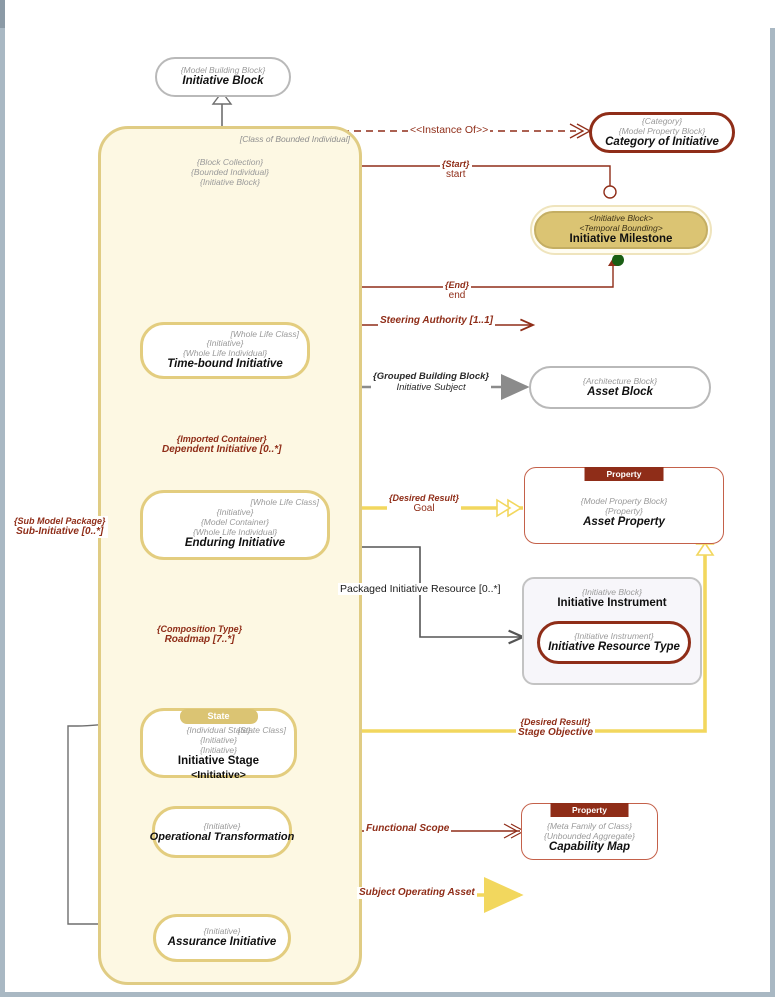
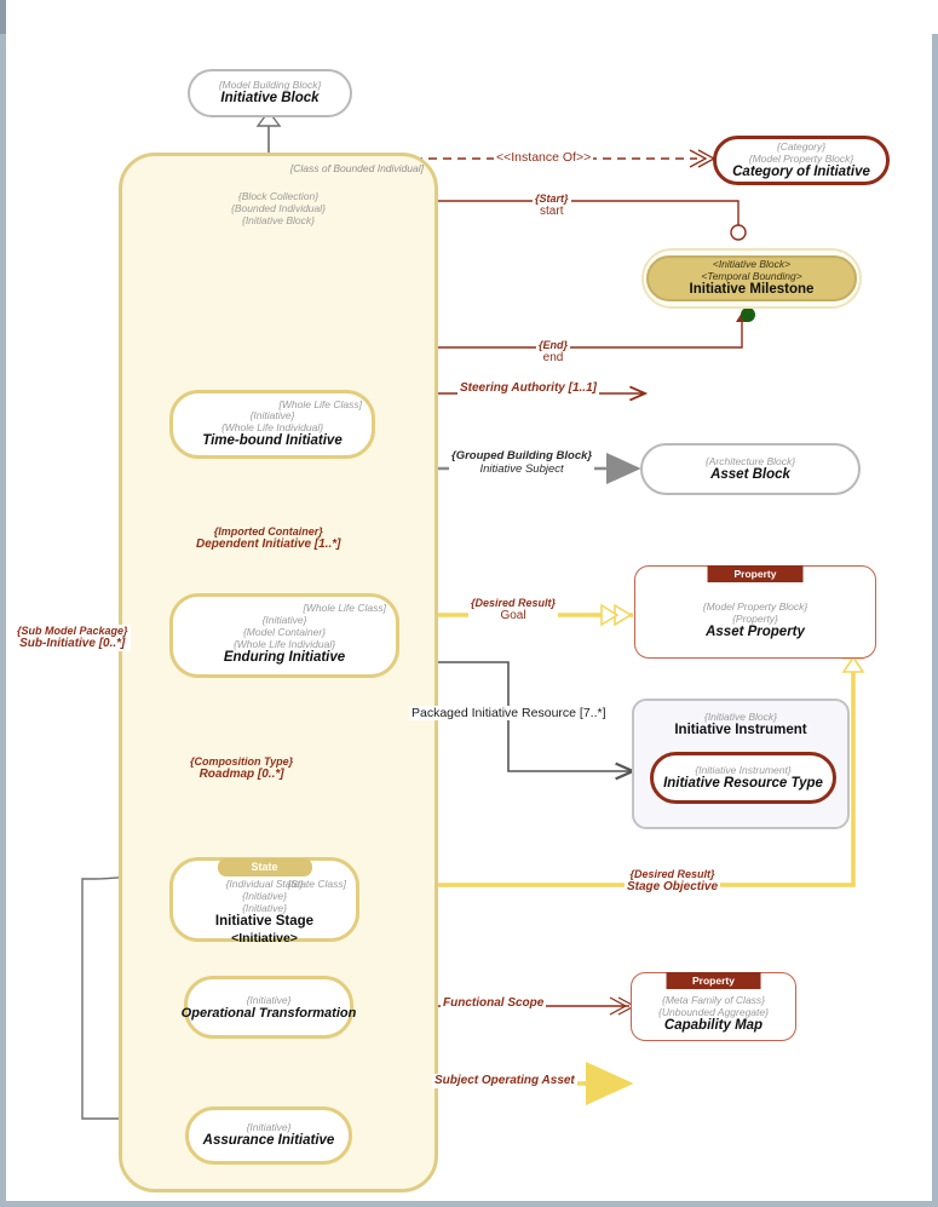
  {Model Building Block}
  Initiative Block
  [Class of Bounded Individual]
  {Block Collection}
  {Bounded Individual}
  {Initiative Block}
  {Category}
  {Model Property Block}
  Category of Initiative
  <Initiative Block>
  <Temporal Bounding>
  Initiative Milestone
  {Architecture Block}
  Asset Block
  [Whole Life Class]
  {Initiative}
  {Whole Life Individual}
  Time-bound Initiative
  [Whole Life Class]
  {Initiative}
  {Model Container}
  {Whole Life Individual}
  Enduring Initiative
  Property
  {Model Property Block}
  {Property}
  Asset Property
  {Initiative Block}
  Initiative Instrument
  {Initiative Instrument}
  Initiative Resource Type
  State
  [State Class]
  {Individual State}
  {Initiative}
  {Initiative}
  Initiative Stage
  <Initiative>
  {Initiative}
  Operational Transformation
  Property
  {Meta Family of Class}
  {Unbounded Aggregate}
  Capability Map
  {Initiative}
  Assurance Initiative
  <<Instance Of>>
  {Start}
  start
  {End}
  end
  Steering Authority [1..1]
  {Grouped Building Block}
  Initiative Subject
  {Imported Container}
- Dependent Initiative [0..*]
+ Dependent Initiative [1..*]
  {Sub Model Package}
  Sub-Initiative [0..*]
  {Desired Result}
  Goal
- Packaged Initiative Resource [0..*]
+ Packaged Initiative Resource [7..*]
  {Composition Type}
- Roadmap [7..*]
+ Roadmap [0..*]
  {Desired Result}
  Stage Objective
  Functional Scope
  Subject Operating Asset
